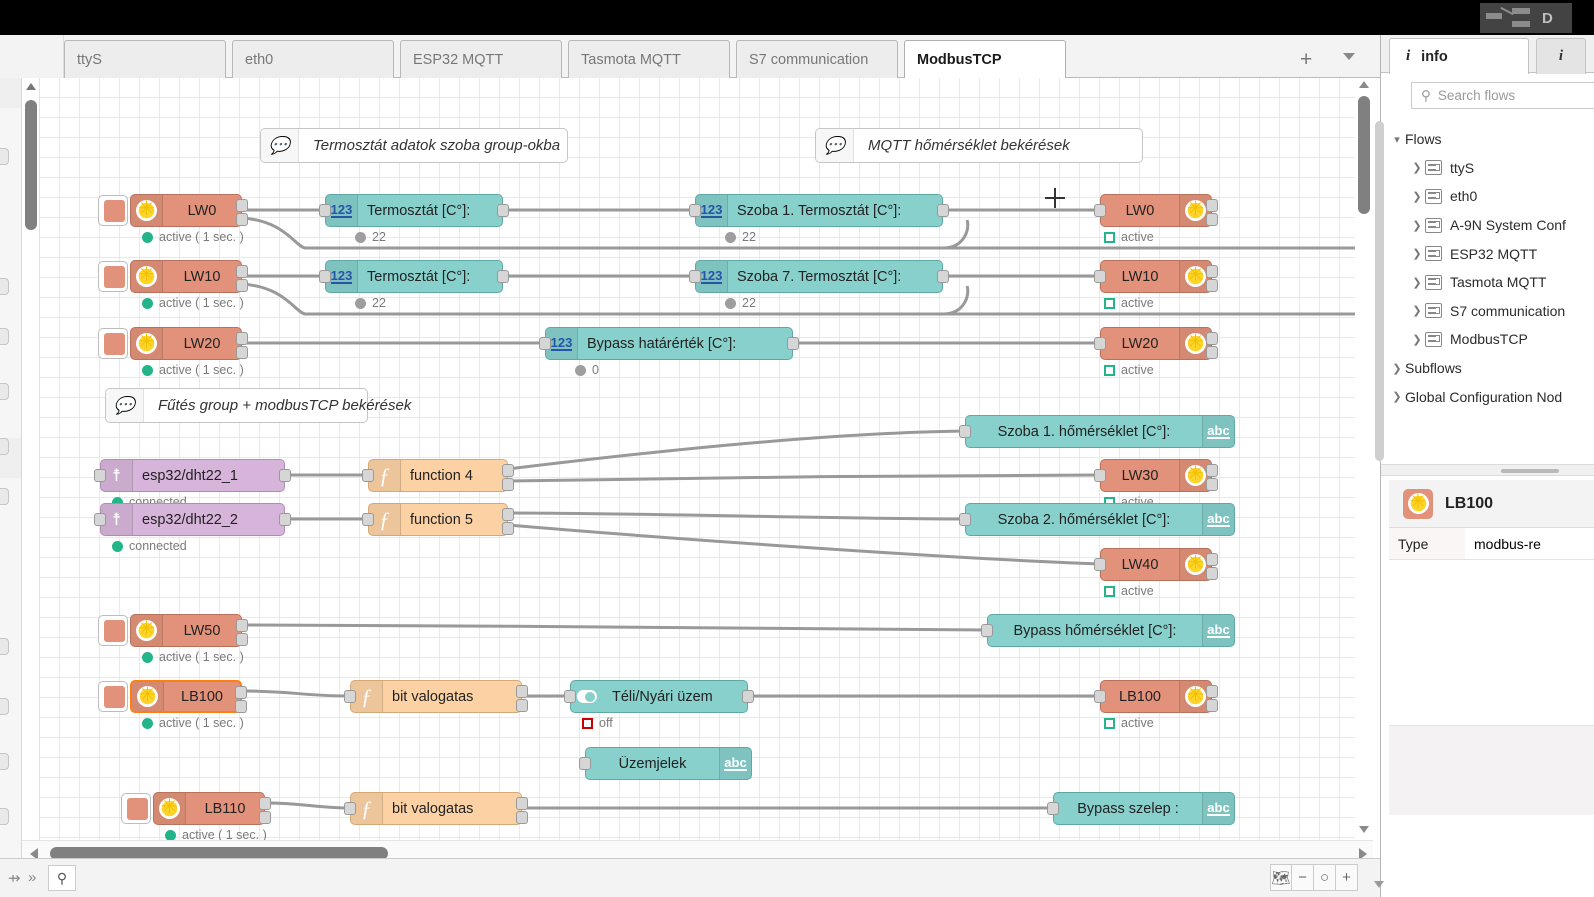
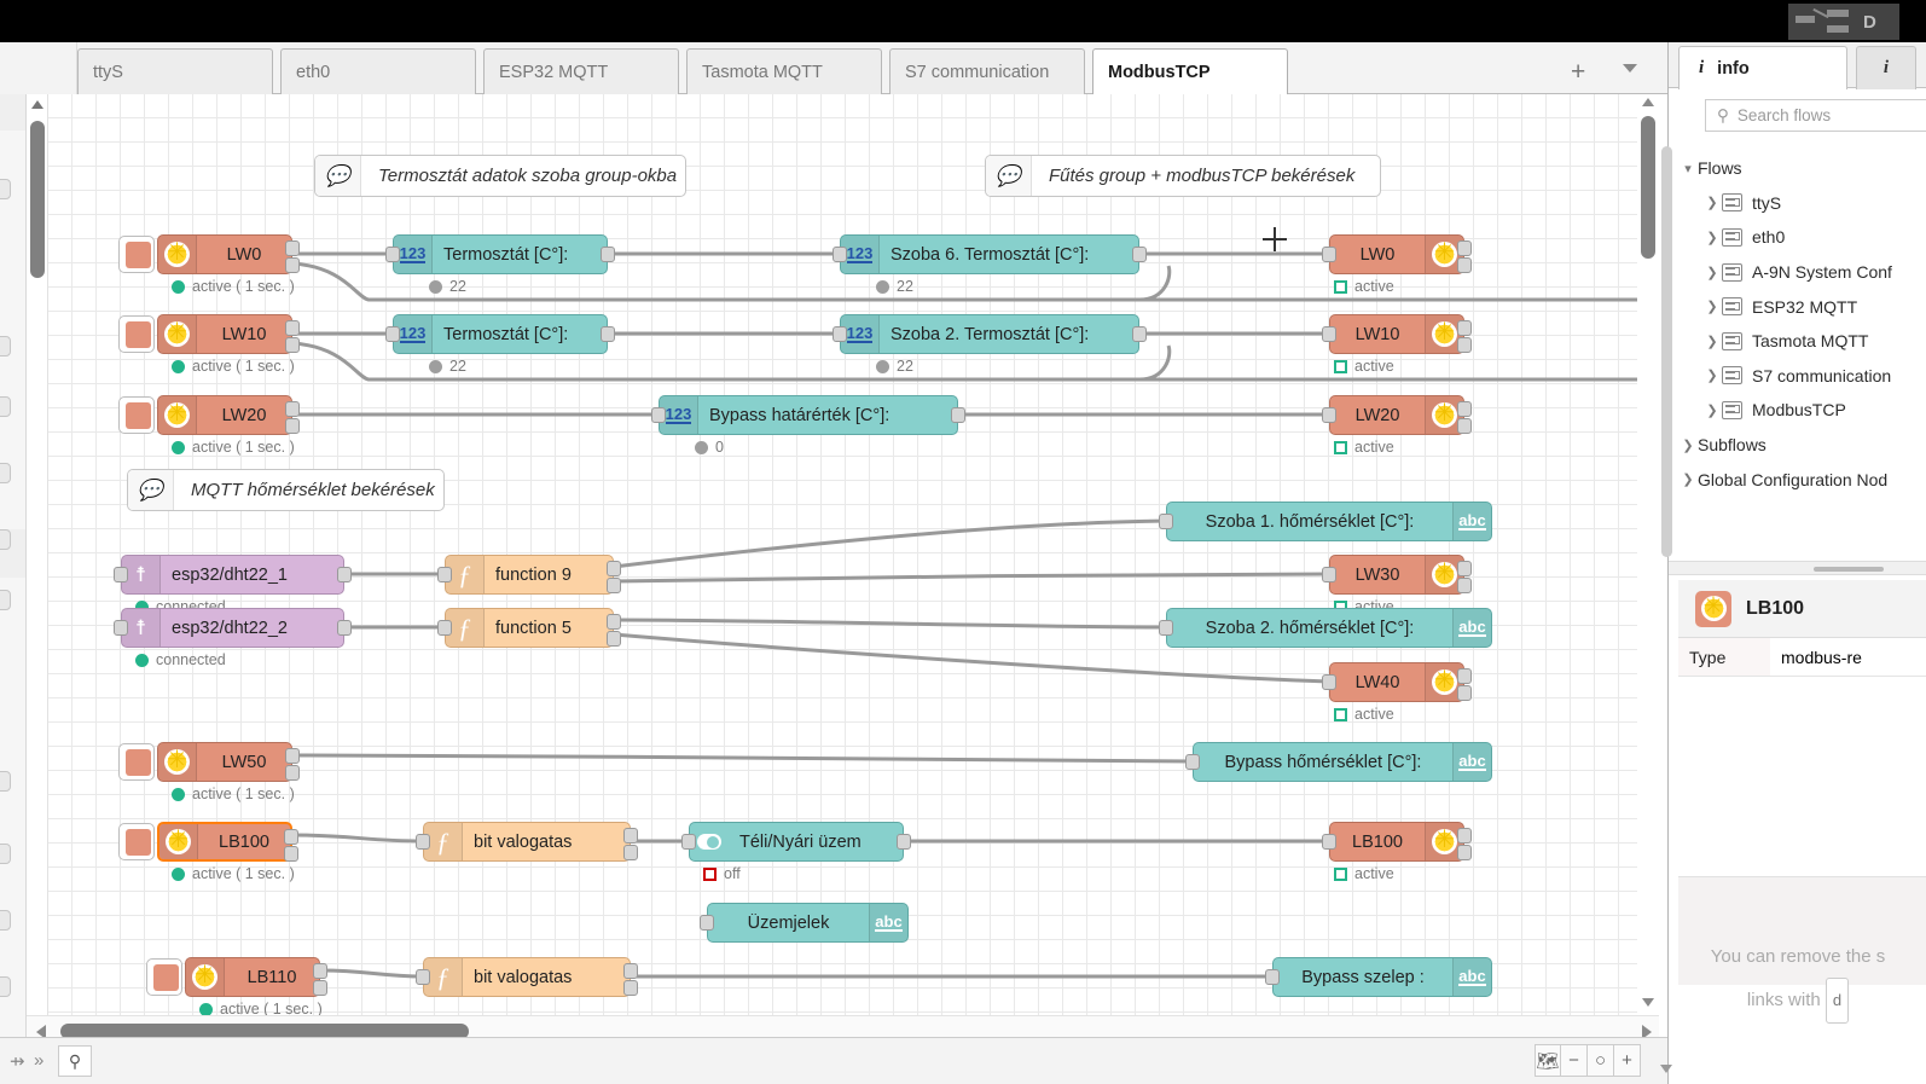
  D
  ttyS
  eth0
  ESP32 MQTT
  Tasmota MQTT
  S7 communication
  ModbusTCP
  +
  💬
  Termosztát adatok szoba group-okba
  💬
- MQTT hőmérséklet bekérések
+ Fűtés group + modbusTCP bekérések
  💬
- Fűtés group + modbusTCP bekérések
+ MQTT hőmérséklet bekérések
  LW0
  active ( 1 sec. )
  LW10
  active ( 1 sec. )
  LW20
  active ( 1 sec. )
  LW50
  active ( 1 sec. )
  LB100
  active ( 1 sec. )
  LB110
  active ( 1 sec. )
  123
  Termosztát [C°]:
  22
  123
  Termosztát [C°]:
  22
  123
  Bypass határérték [C°]:
  0
  123
- Szoba 1. Termosztát [C°]:
+ Szoba 6. Termosztát [C°]:
  22
  123
- Szoba 7. Termosztát [C°]:
+ Szoba 2. Termosztát [C°]:
  22
  LW0
  active
  LW10
  active
  LW20
  active
  LW30
  active
  LW40
  active
  LB100
  active
  ☨
  esp32/dht22_1
  connected
  ☨
  esp32/dht22_2
  connected
  ƒ
- function 4
+ function 9
  ƒ
  function 5
  ƒ
  bit valogatas
  ƒ
  bit valogatas
  Szoba 1. hőmérséklet [C°]:
  abc
  Szoba 2. hőmérséklet [C°]:
  abc
  Bypass hőmérséklet [C°]:
  abc
  Üzemjelek
  abc
  Bypass szelep :
  abc
  Téli/Nyári üzem
  off
  ⇸
  »
  ⚲
  🗺
  −
  ○
  +
  i
  info
  i
  ⚲
  Search flows
  ▾
  Flows
  ❯
  ttyS
  ❯
  eth0
  ❯
  A-9N System Conf
  ❯
  ESP32 MQTT
  ❯
  Tasmota MQTT
  ❯
  S7 communication
  ❯
  ModbusTCP
  ❯
  Subflows
  ❯
  Global Configuration Nod
  LB100
  Type
  modbus-re
+ You can remove the s
+ links with d
